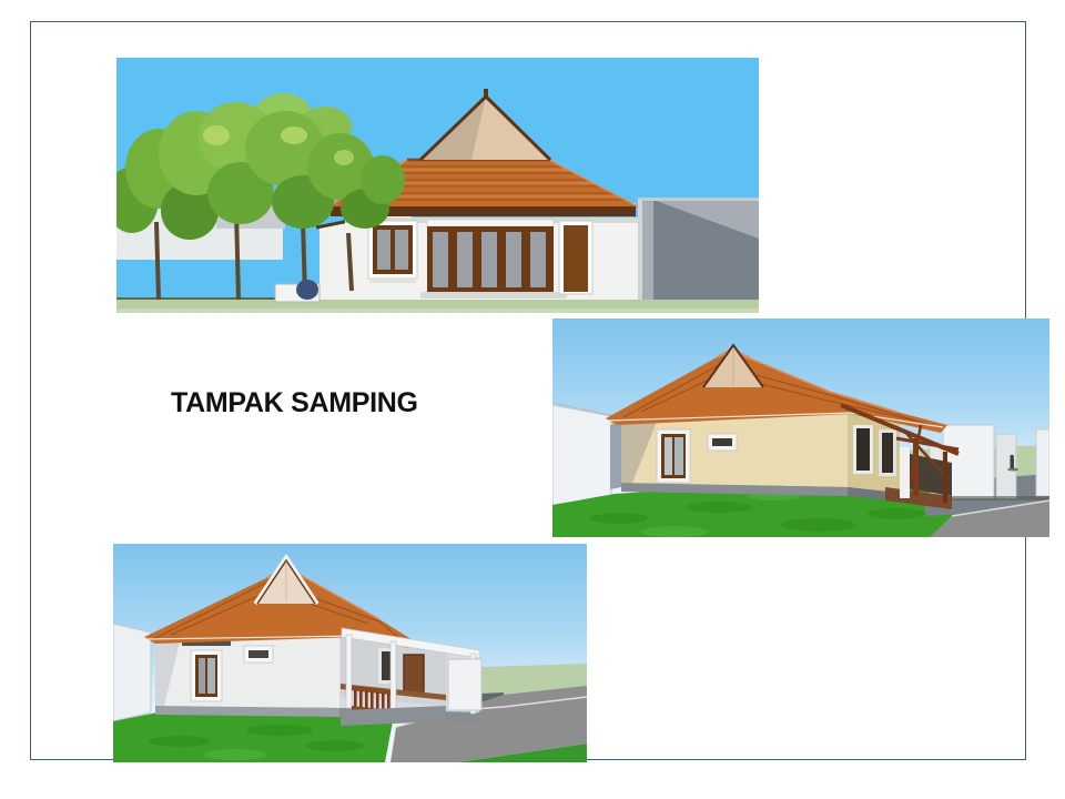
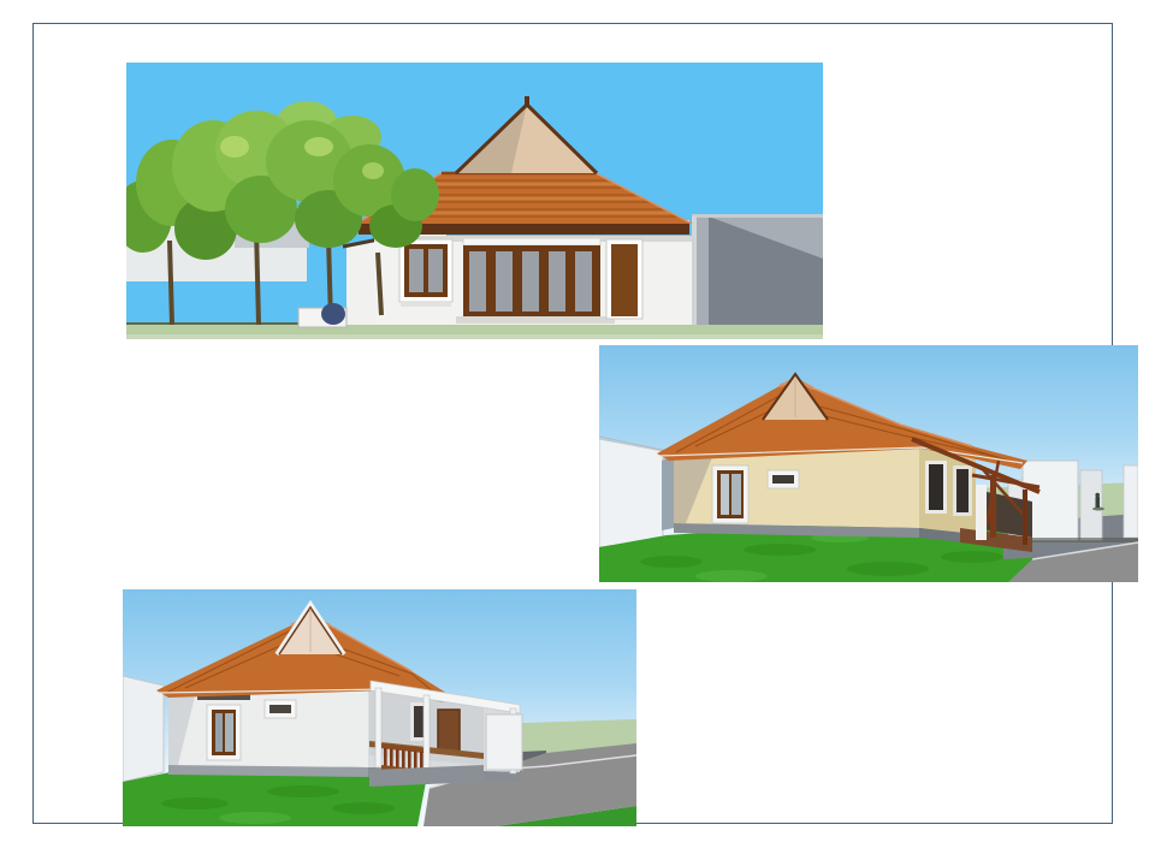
- TAMPAK SAMPING
